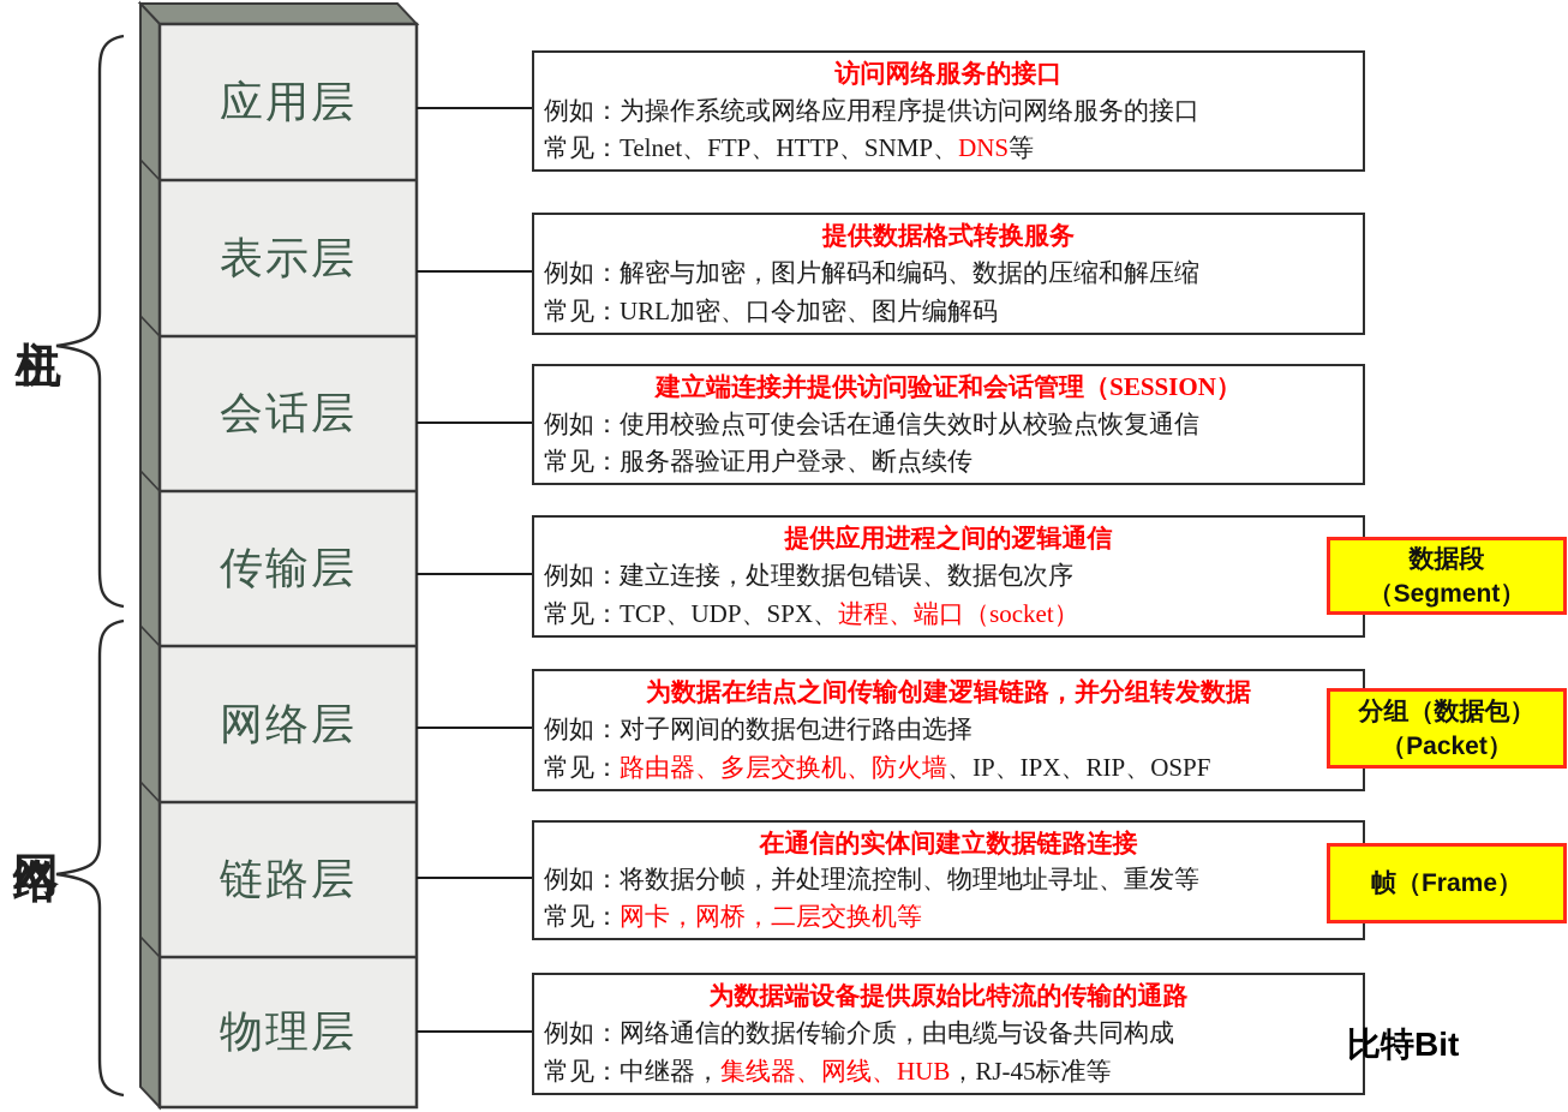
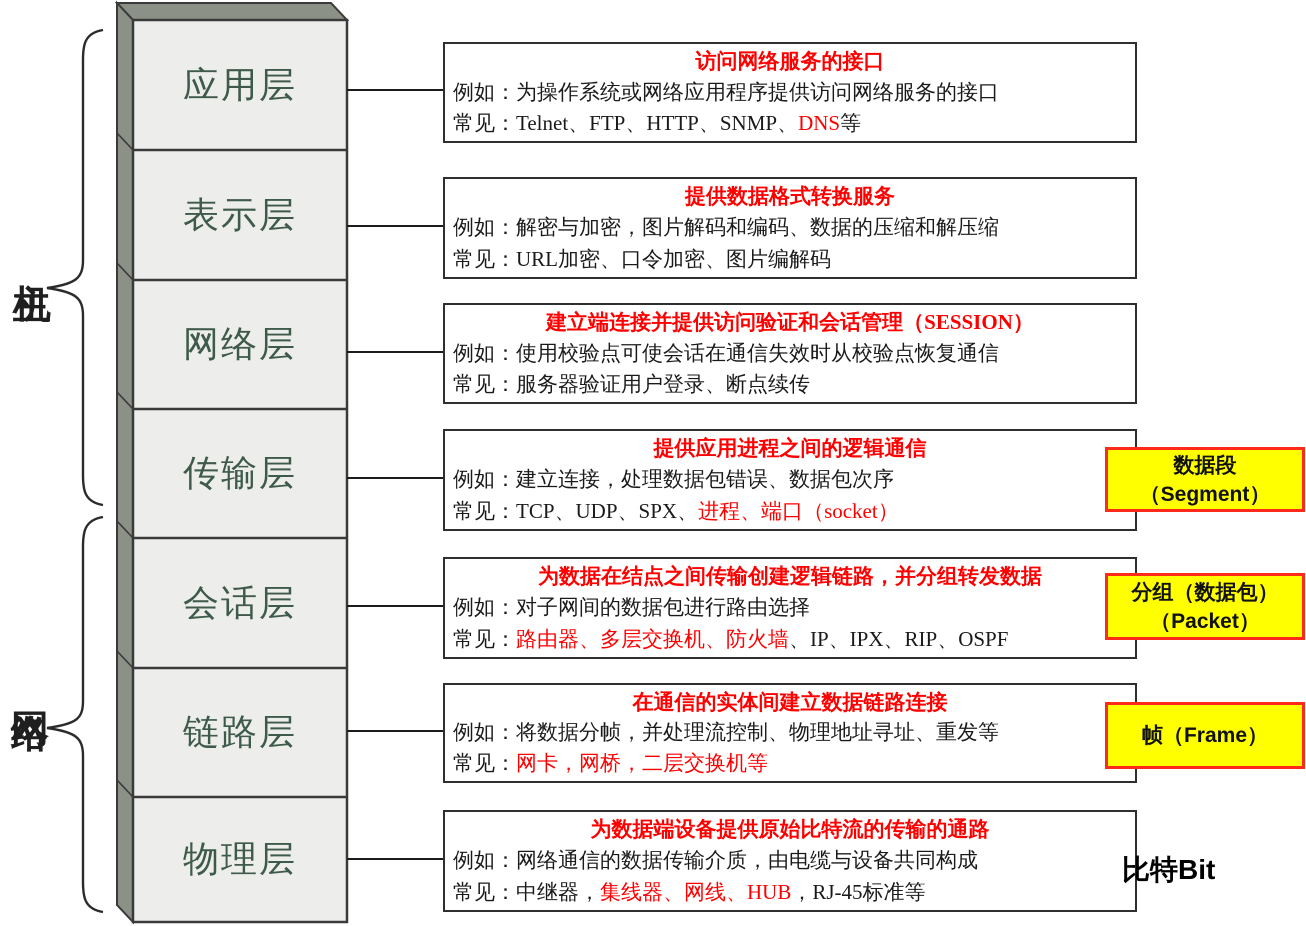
  应用层
  表示层
- 会话层
+ 网络层
  传输层
- 网络层
+ 会话层
  链路层
  物理层
  访问网络服务的接口
  例如：为操作系统或网络应用程序提供访问网络服务的接口
  常见：Telnet、FTP、HTTP、SNMP、DNS等
  提供数据格式转换服务
  例如：解密与加密，图片解码和编码、数据的压缩和解压缩
  常见：URL加密、口令加密、图片编解码
  建立端连接并提供访问验证和会话管理（SESSION）
  例如：使用校验点可使会话在通信失效时从校验点恢复通信
  常见：服务器验证用户登录、断点续传
  提供应用进程之间的逻辑通信
  例如：建立连接，处理数据包错误、数据包次序
  常见：TCP、UDP、SPX、进程、端口（socket）
  为数据在结点之间传输创建逻辑链路，并分组转发数据
  例如：对子网间的数据包进行路由选择
  常见：路由器、多层交换机、防火墙、IP、IPX、RIP、OSPF
  在通信的实体间建立数据链路连接
  例如：将数据分帧，并处理流控制、物理地址寻址、重发等
  常见：网卡，网桥，二层交换机等
  为数据端设备提供原始比特流的传输的通路
  例如：网络通信的数据传输介质，由电缆与设备共同构成
  常见：中继器，集线器、网线、HUB，RJ-45标准等
  数据段
  （Segment）
  分组（数据包）
  （Packet）
  帧（Frame）
  比特Bit
